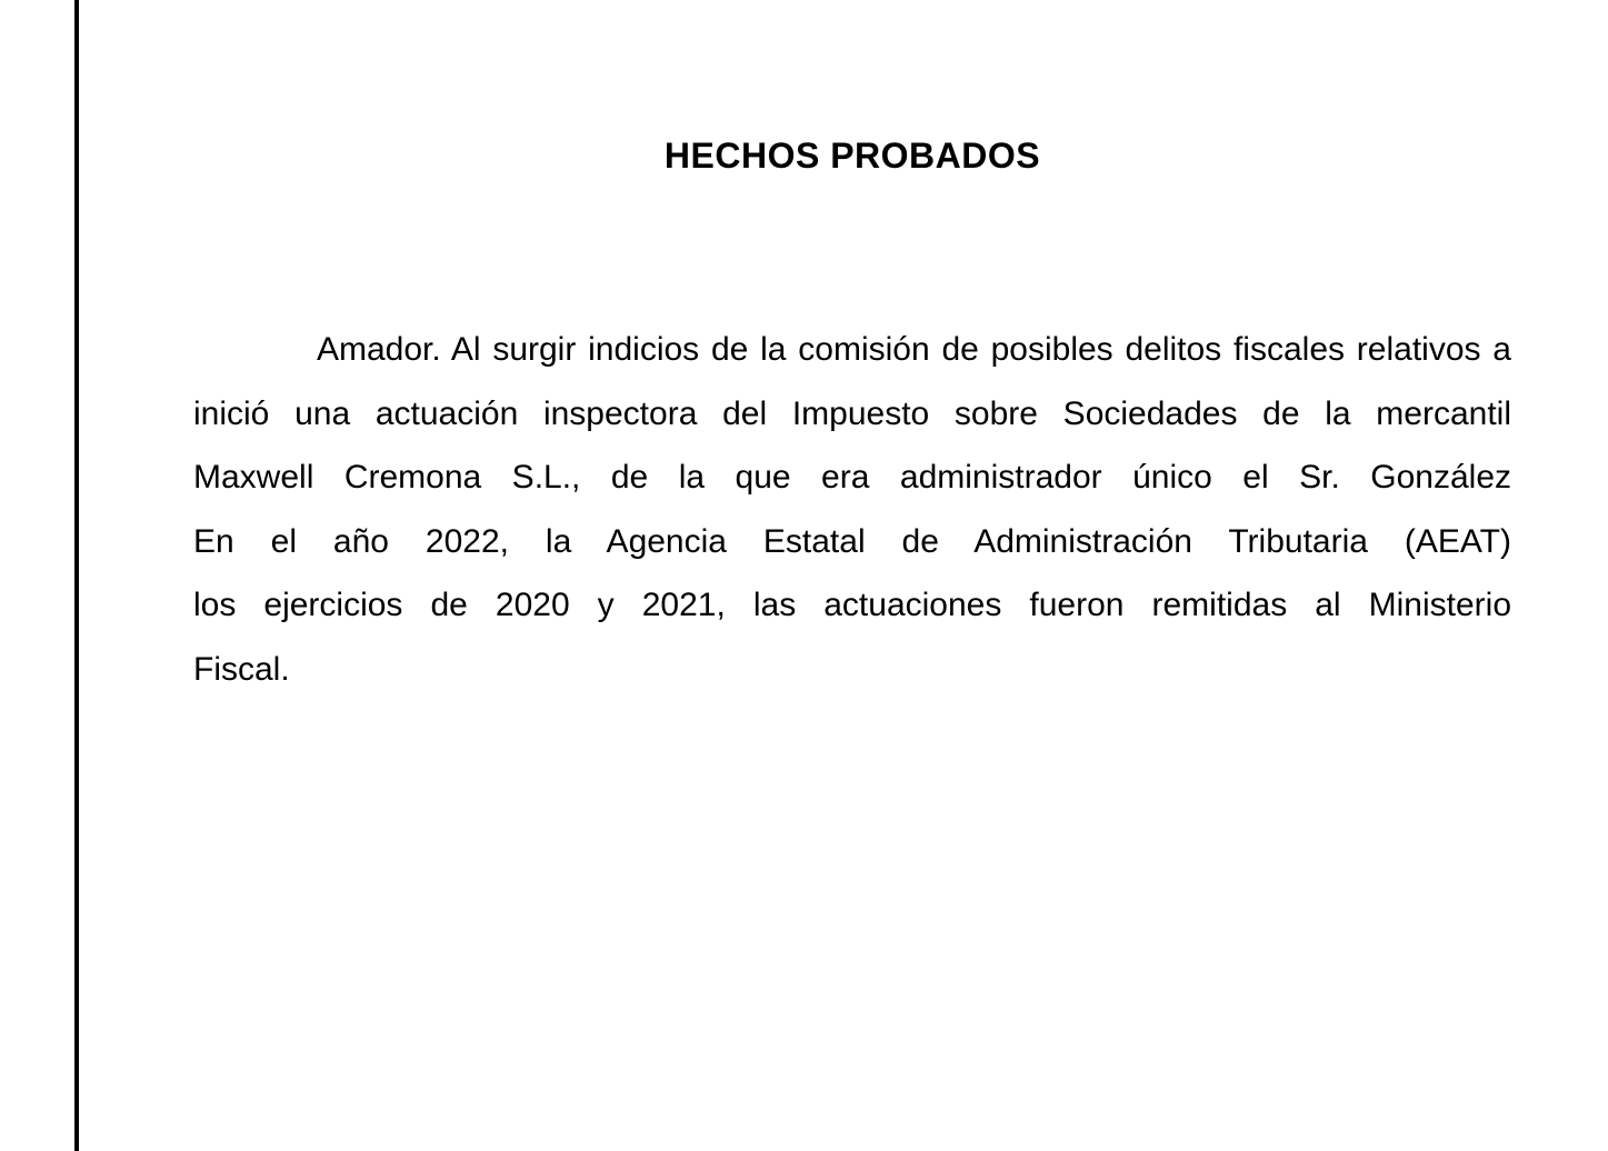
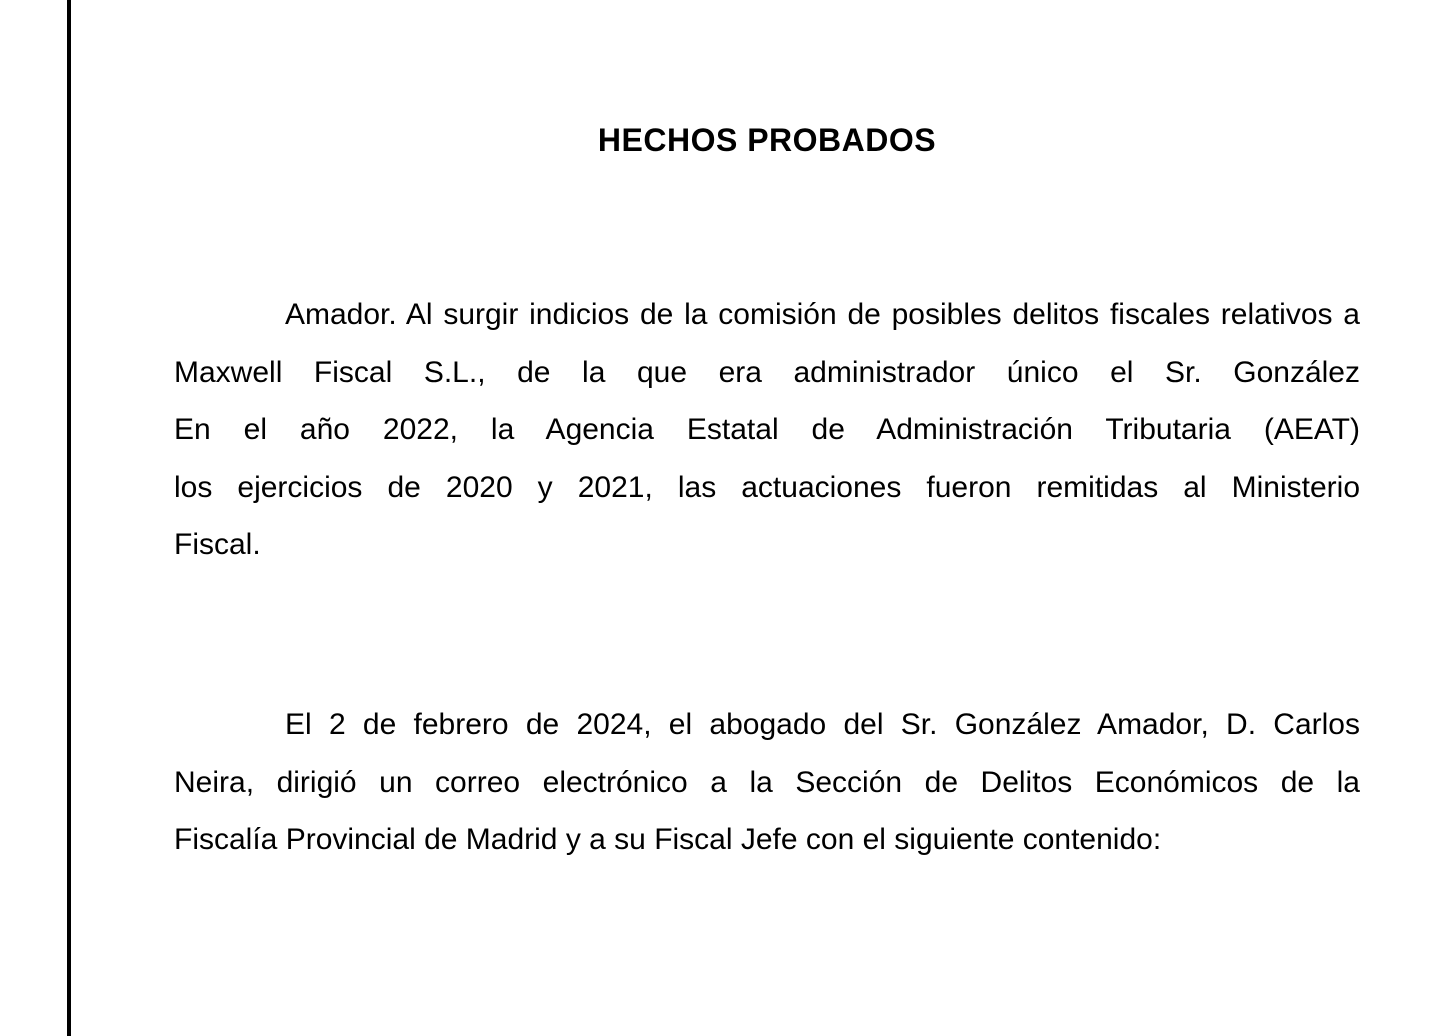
  HECHOS PROBADOS
  Amador. Al surgir indicios de la comisión de posibles delitos fiscales relativos a
- inició una actuación inspectora del Impuesto sobre Sociedades de la mercantil
- Maxwell Cremona S.L., de la que era administrador único el Sr. González
+ Maxwell Fiscal S.L., de la que era administrador único el Sr. González
  En el año 2022, la Agencia Estatal de Administración Tributaria (AEAT)
  los ejercicios de 2020 y 2021, las actuaciones fueron remitidas al Ministerio
  Fiscal.
+ El 2 de febrero de 2024, el abogado del Sr. González Amador, D. Carlos
+ Neira, dirigió un correo electrónico a la Sección de Delitos Económicos de la
+ Fiscalía Provincial de Madrid y a su Fiscal Jefe con el siguiente contenido:
